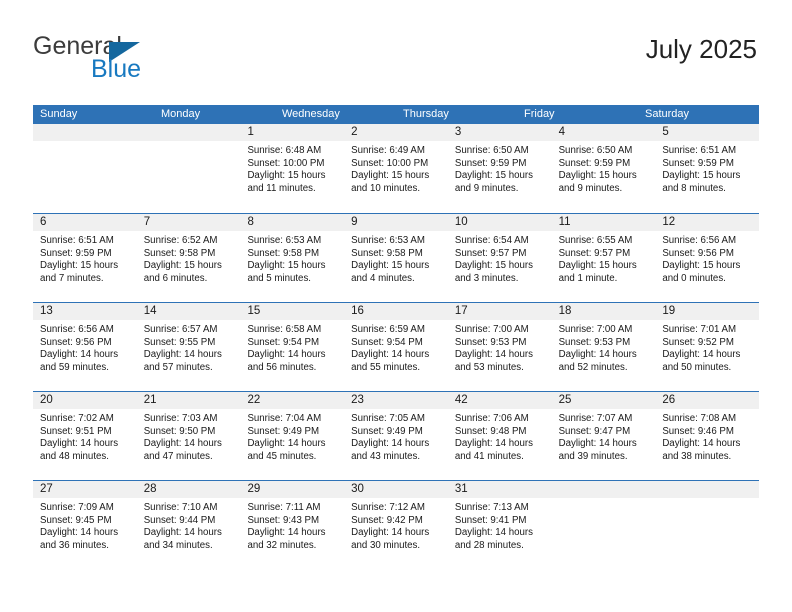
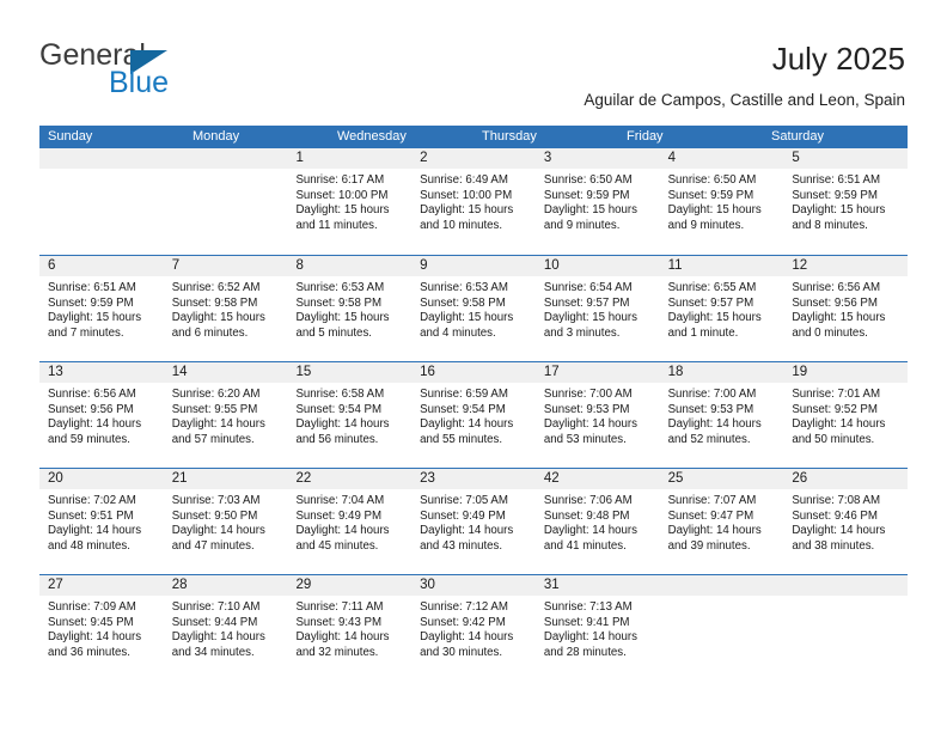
  General
  Blue
  July 2025
+ Aguilar de Campos, Castille and Leon, Spain
  Sunday
  Monday
  Wednesday
  Thursday
  Friday
  Saturday
  1
- Sunrise: 6:48 AM
+ Sunrise: 6:17 AM
  Sunset: 10:00 PM
  Daylight: 15 hours
  and 11 minutes.
  2
  Sunrise: 6:49 AM
  Sunset: 10:00 PM
  Daylight: 15 hours
  and 10 minutes.
  3
  Sunrise: 6:50 AM
  Sunset: 9:59 PM
  Daylight: 15 hours
  and 9 minutes.
  4
  Sunrise: 6:50 AM
  Sunset: 9:59 PM
  Daylight: 15 hours
  and 9 minutes.
  5
  Sunrise: 6:51 AM
  Sunset: 9:59 PM
  Daylight: 15 hours
  and 8 minutes.
  6
  Sunrise: 6:51 AM
  Sunset: 9:59 PM
  Daylight: 15 hours
  and 7 minutes.
  7
  Sunrise: 6:52 AM
  Sunset: 9:58 PM
  Daylight: 15 hours
  and 6 minutes.
  8
  Sunrise: 6:53 AM
  Sunset: 9:58 PM
  Daylight: 15 hours
  and 5 minutes.
  9
  Sunrise: 6:53 AM
  Sunset: 9:58 PM
  Daylight: 15 hours
  and 4 minutes.
  10
  Sunrise: 6:54 AM
  Sunset: 9:57 PM
  Daylight: 15 hours
  and 3 minutes.
  11
  Sunrise: 6:55 AM
  Sunset: 9:57 PM
  Daylight: 15 hours
  and 1 minute.
  12
  Sunrise: 6:56 AM
  Sunset: 9:56 PM
  Daylight: 15 hours
  and 0 minutes.
  13
  Sunrise: 6:56 AM
  Sunset: 9:56 PM
  Daylight: 14 hours
  and 59 minutes.
  14
- Sunrise: 6:57 AM
+ Sunrise: 6:20 AM
  Sunset: 9:55 PM
  Daylight: 14 hours
  and 57 minutes.
  15
  Sunrise: 6:58 AM
  Sunset: 9:54 PM
  Daylight: 14 hours
  and 56 minutes.
  16
  Sunrise: 6:59 AM
  Sunset: 9:54 PM
  Daylight: 14 hours
  and 55 minutes.
  17
  Sunrise: 7:00 AM
  Sunset: 9:53 PM
  Daylight: 14 hours
  and 53 minutes.
  18
  Sunrise: 7:00 AM
  Sunset: 9:53 PM
  Daylight: 14 hours
  and 52 minutes.
  19
  Sunrise: 7:01 AM
  Sunset: 9:52 PM
  Daylight: 14 hours
  and 50 minutes.
  20
  Sunrise: 7:02 AM
  Sunset: 9:51 PM
  Daylight: 14 hours
  and 48 minutes.
  21
  Sunrise: 7:03 AM
  Sunset: 9:50 PM
  Daylight: 14 hours
  and 47 minutes.
  22
  Sunrise: 7:04 AM
  Sunset: 9:49 PM
  Daylight: 14 hours
  and 45 minutes.
  23
  Sunrise: 7:05 AM
  Sunset: 9:49 PM
  Daylight: 14 hours
  and 43 minutes.
  42
  Sunrise: 7:06 AM
  Sunset: 9:48 PM
  Daylight: 14 hours
  and 41 minutes.
  25
  Sunrise: 7:07 AM
  Sunset: 9:47 PM
  Daylight: 14 hours
  and 39 minutes.
  26
  Sunrise: 7:08 AM
  Sunset: 9:46 PM
  Daylight: 14 hours
  and 38 minutes.
  27
  Sunrise: 7:09 AM
  Sunset: 9:45 PM
  Daylight: 14 hours
  and 36 minutes.
  28
  Sunrise: 7:10 AM
  Sunset: 9:44 PM
  Daylight: 14 hours
  and 34 minutes.
  29
  Sunrise: 7:11 AM
  Sunset: 9:43 PM
  Daylight: 14 hours
  and 32 minutes.
  30
  Sunrise: 7:12 AM
  Sunset: 9:42 PM
  Daylight: 14 hours
  and 30 minutes.
  31
  Sunrise: 7:13 AM
  Sunset: 9:41 PM
  Daylight: 14 hours
  and 28 minutes.
